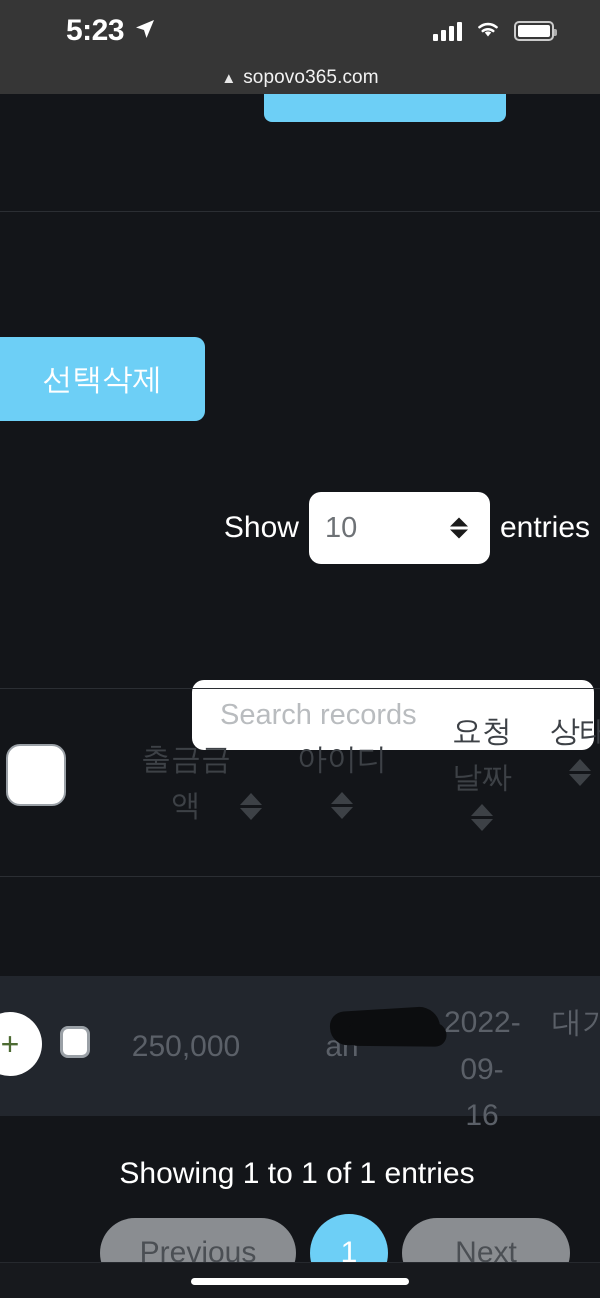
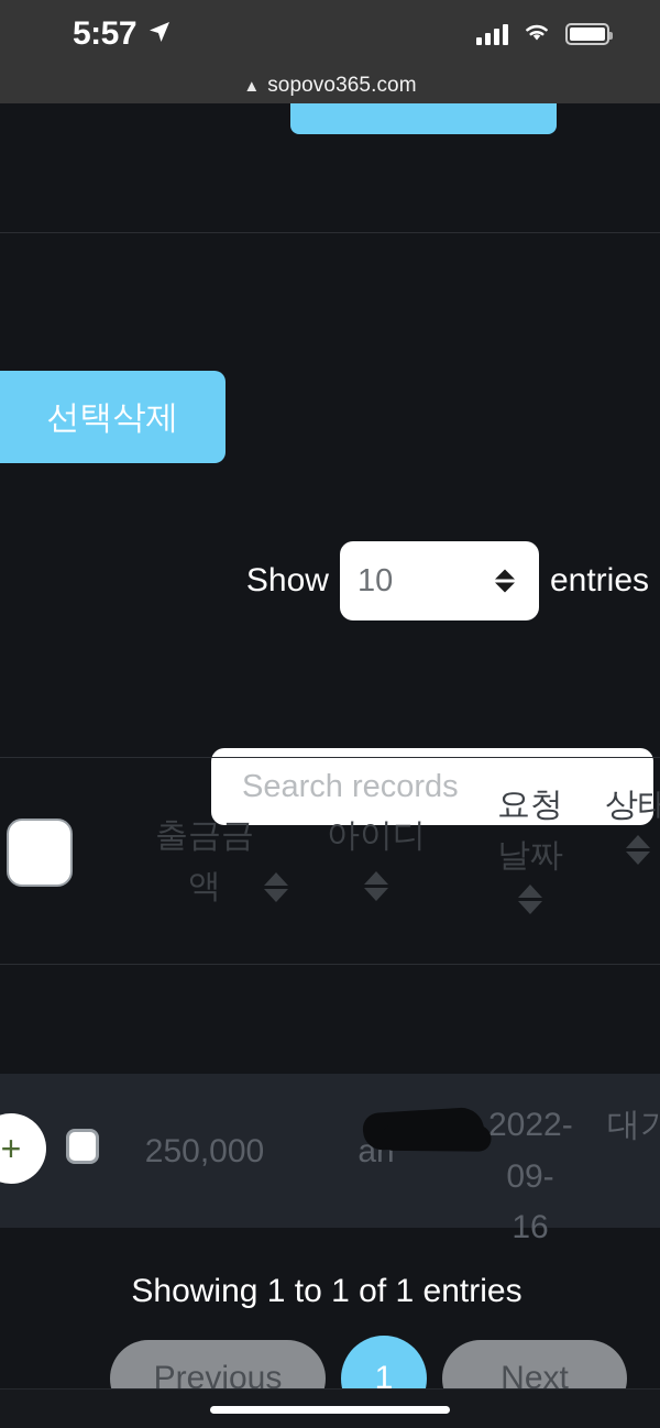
- 5:23
+ 5:57
  ▲
  sopovo365.com
  선택삭제
  Show
  10
  entries
  Search records
  출금금액
  아이디
  요청날짜
  상태
  +
  250,000
  ari
  2022-09-16
  대기
  Showing 1 to 1 of 1 entries
  Previous
  1
  Next
